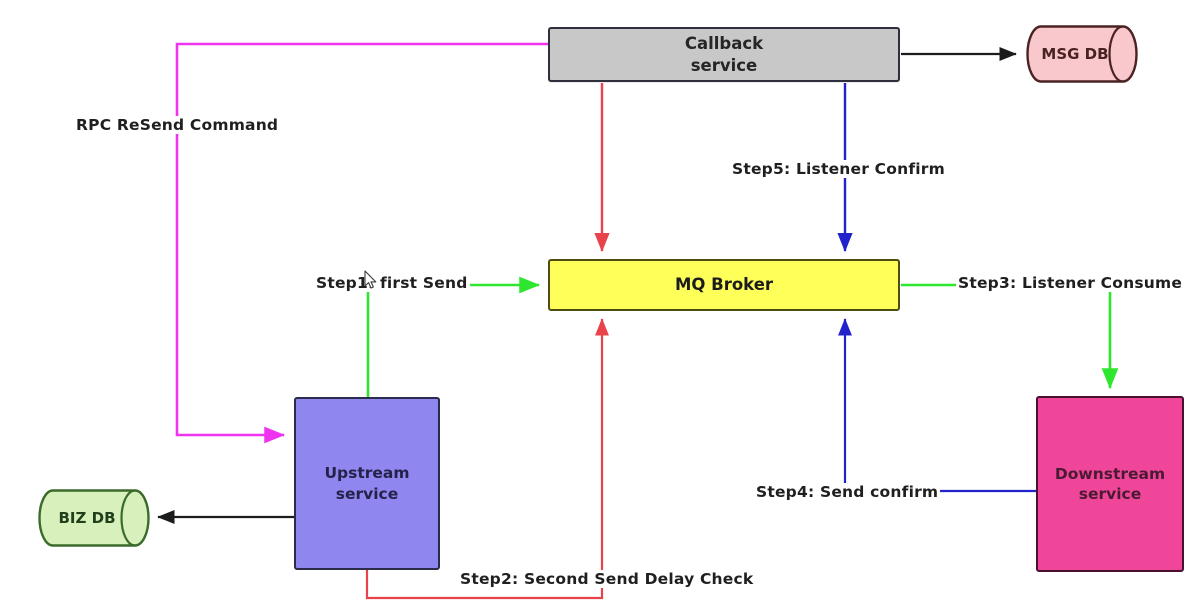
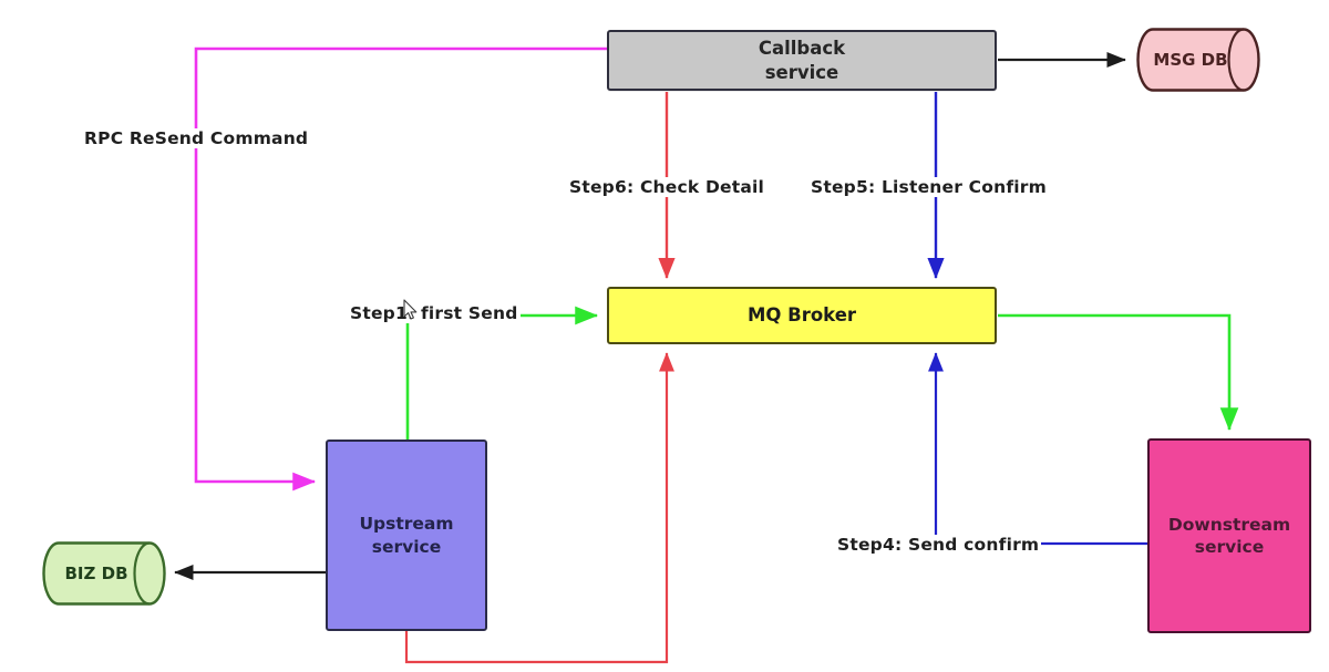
  Callback
  service
  MQ Broker
  Upstream
  service
  Downstream
  service
  MSG DB
  BIZ DB
  RPC ReSend Command
+ Step6: Check Detail
  Step5: Listener Confirm
  Step1 first Send
- Step3: Listener Consume
  Step4: Send confirm
- Step2: Second Send Delay Check
